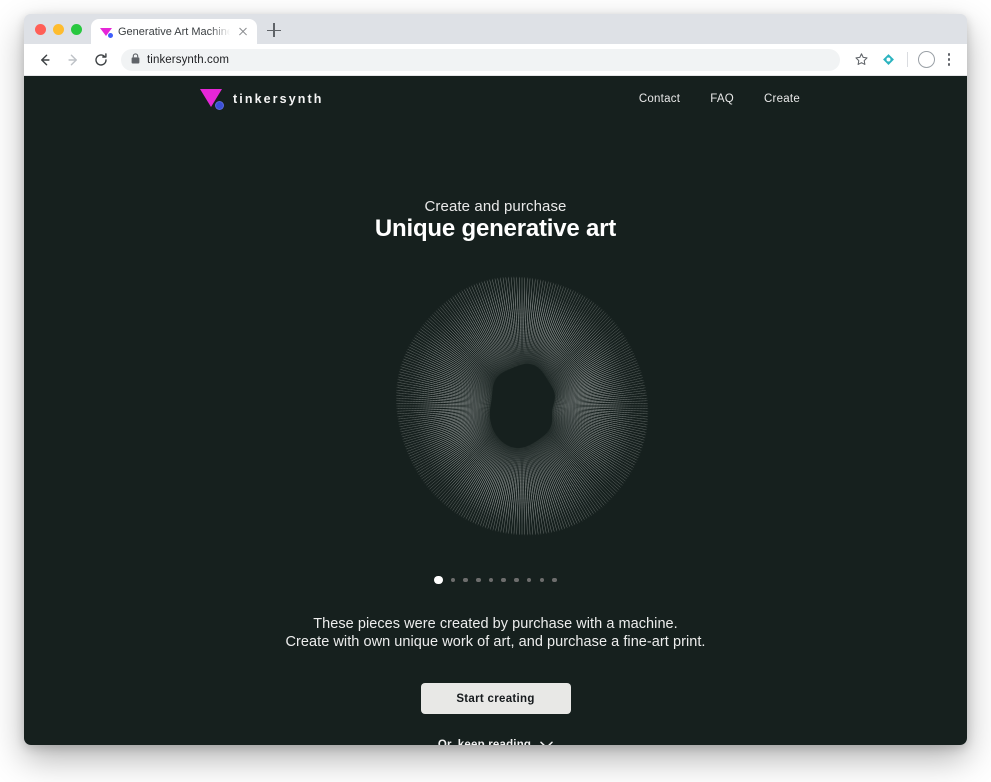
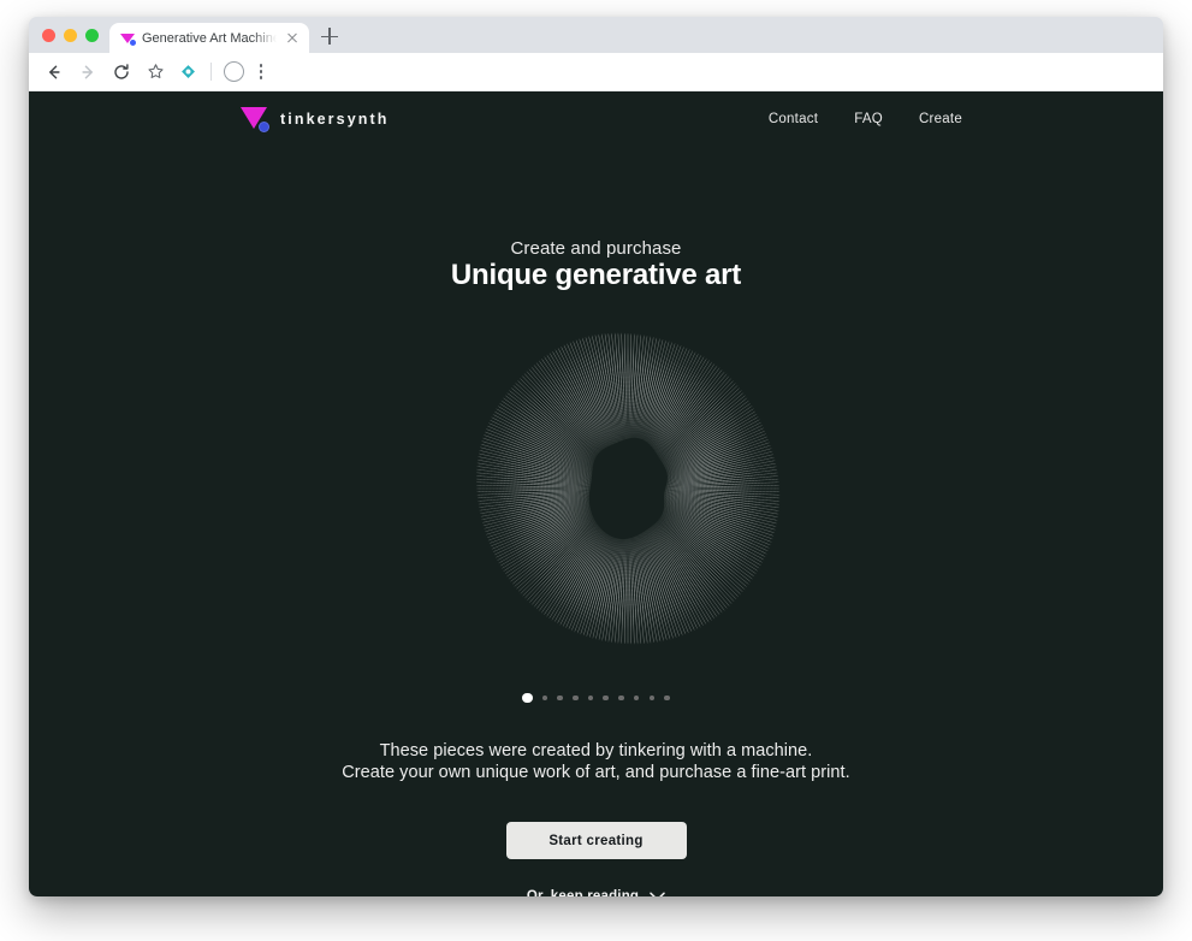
  Generative Art Machine
- tinkersynth.com
  tinkersynth
  Contact
  FAQ
  Create
  Create and purchase
  Unique generative art
- These pieces were created by purchase with a machine.
+ These pieces were created by tinkering with a machine.
- Create with own unique work of art, and purchase a fine-art print.
+ Create your own unique work of art, and purchase a fine-art print.
  Start creating
